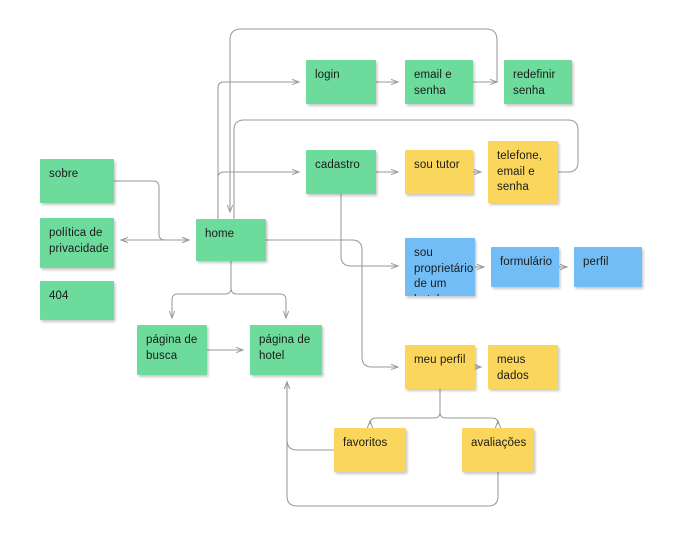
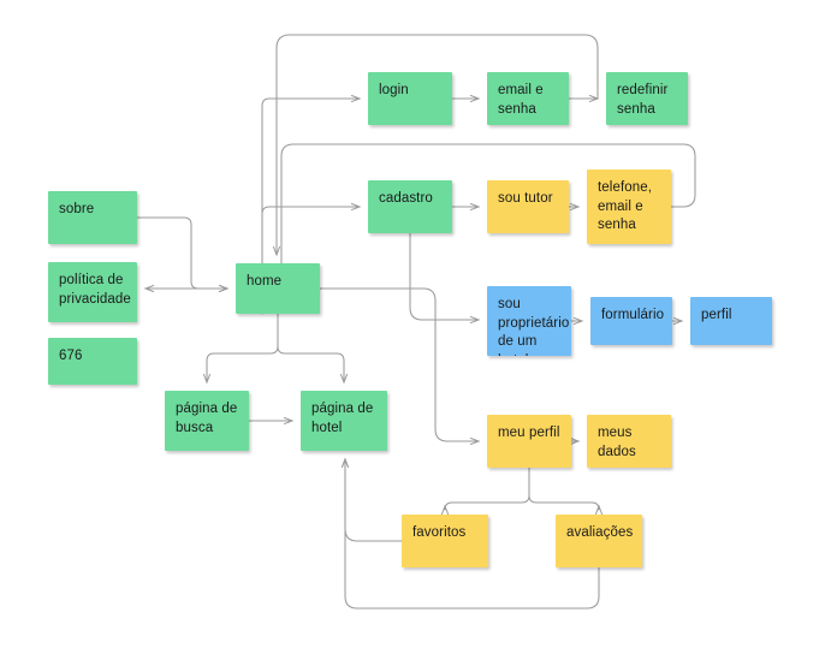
  sobre
  política de
  privacidade
- 404
+ 676
  home
  login
  email e
  senha
  redefinir
  senha
  cadastro
  sou tutor
  telefone,
  email e
  senha
  sou
  proprietário
  formulário
  perfil
  página de
  busca
  página de
  hotel
  meu perfil
  meus dados
  favoritos
  avaliações
